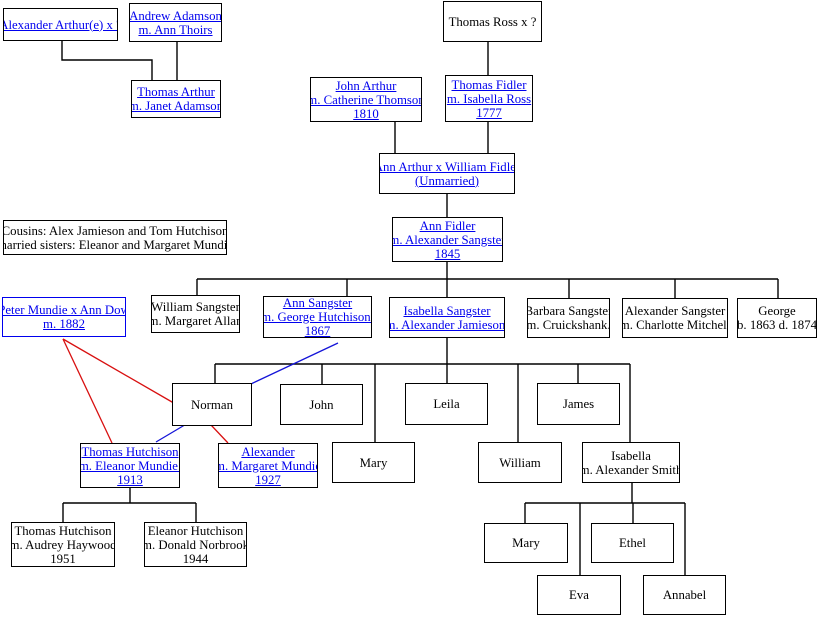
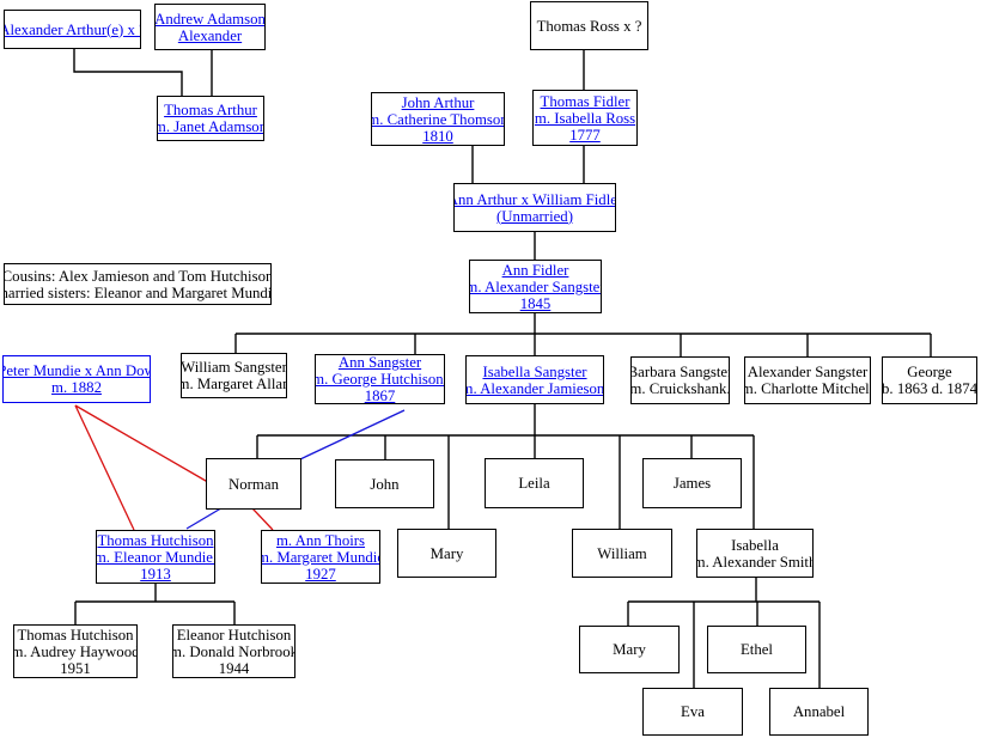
  Alexander Arthur(e) x
  Andrew Adamson
- m. Ann Thoirs
+ Alexander
  Thomas Ross x ?
  Thomas Arthur
  m. Janet Adamson
  John Arthur
  m. Catherine Thomso
  1810
  Thomas Fidler
  m. Isabella Ross
  1777
  nn Arthur x William Fidle
  (Unmarried)
  Cousins: Alex Jamieson and Tom Hutchison
  arried sisters: Eleanor and Margaret Mundi
  Ann Fidler
  m. Alexander Sangste
  1845
  eter Mundie x Ann Do
  m. 1882
  William Sangster
  m. Margaret Alla
  Ann Sangster
  m. George Hutchison
  1867
  Isabella Sangster
  m. Alexander Jamieson
  Barbara Sangste
  m. Cruickshank
  Alexander Sangster
  m. Charlotte Mitchel
  George
  b. 1863 d. 1874
  Norman
  John
  Leila
  James
  Thomas Hutchison
  m. Eleanor Mundie
  1913
- Alexander
+ m. Ann Thoirs
  m. Margaret Mundi
  1927
  Mary
  William
  Isabella
  m. Alexander Smit
  Thomas Hutchison
  m. Audrey Haywood
  1951
  Eleanor Hutchison
  m. Donald Norbrook
  1944
  Mary
  Ethel
  Eva
  Annabel
